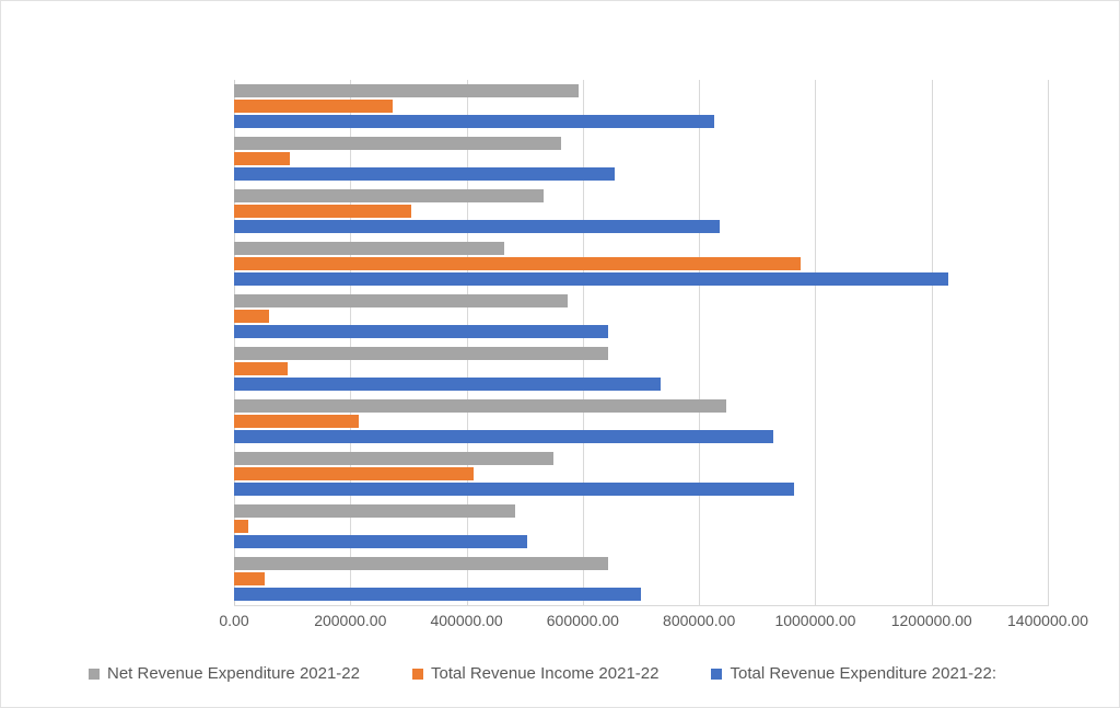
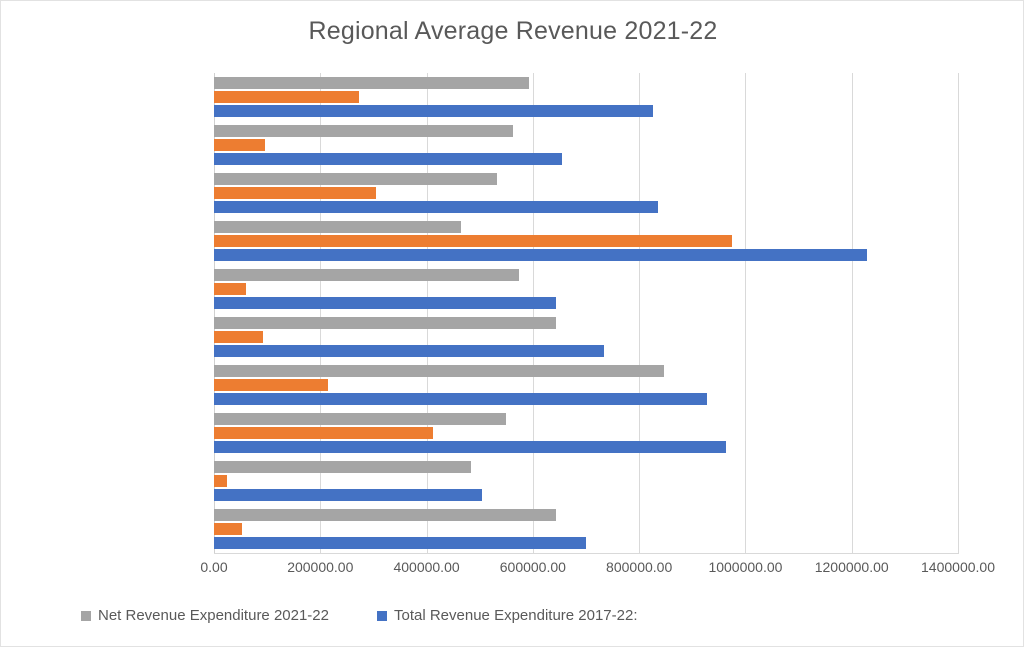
+ Regional Average Revenue 2021-22
  0.00
  200000.00
  400000.00
  600000.00
  800000.00
  1000000.00
  1200000.00
  1400000.00
  Net Revenue Expenditure 2021-22
- Total Revenue Income 2021-22
- Total Revenue Expenditure 2021-22:
+ Total Revenue Expenditure 2017-22:
